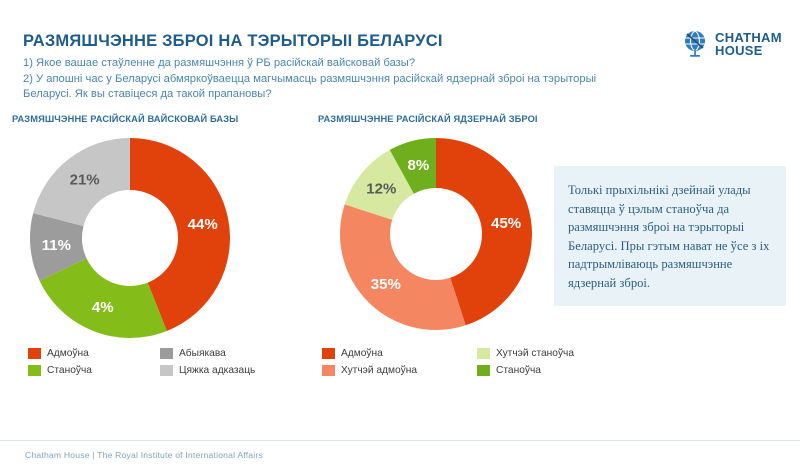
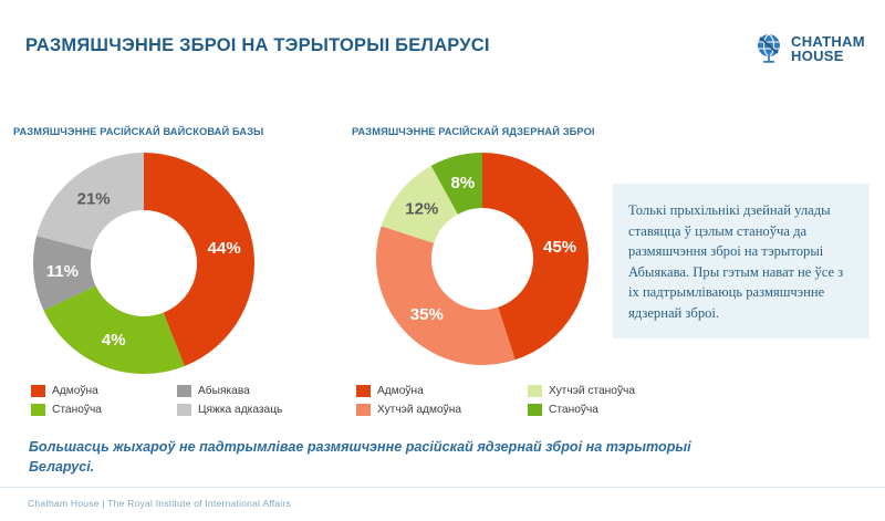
  РАЗМЯШЧЭННЕ ЗБРОІ НА ТЭРЫТОРЫІ БЕЛАРУСІ
- 1) Якое вашае стаўленне да размяшчэння ў РБ расійскай вайсковай базы?
- 2) У апошні час у Беларусі абмяркоўваецца магчымасць размяшчэння расійскай ядзернай зброі на тэрыторыі Беларусі. Як вы ставіцеся да такой прапановы?
  CHATHAM
  HOUSE
  РАЗМЯШЧЭННЕ РАСІЙСКАЙ ВАЙСКОВАЙ БАЗЫ
  44%
  4%
  11%
  21%
  Адмоўна
  Абыякава
  Станоўча
  Цяжка адказаць
  РАЗМЯШЧЭННЕ РАСІЙСКАЙ ЯДЗЕРНАЙ ЗБРОІ
  45%
  35%
  12%
  8%
  Адмоўна
  Хутчэй станоўча
  Хутчэй адмоўна
  Станоўча
- Толькі прыхільнікі дзейнай улады ставяцца ў цэлым станоўча да размяшчэння зброі на тэрыторыі Беларусі. Пры гэтым нават не ўсе з іх падтрымліваюць размяшчэнне ядзернай зброі.
+ Толькі прыхільнікі дзейнай улады ставяцца ў цэлым станоўча да размяшчэння зброі на тэрыторыі Абыякава. Пры гэтым нават не ўсе з іх падтрымліваюць размяшчэнне ядзернай зброі.
+ Большасць жыхароў не падтрымлівае размяшчэнне расійскай ядзернай зброі на тэрыторыі Беларусі.
  Chatham House | The Royal Institute of International Affairs
